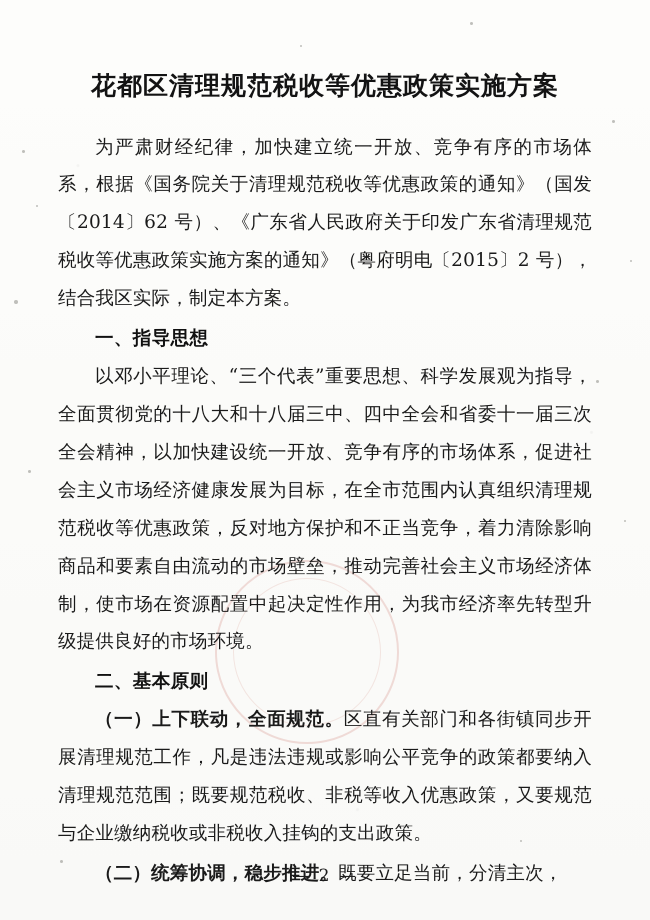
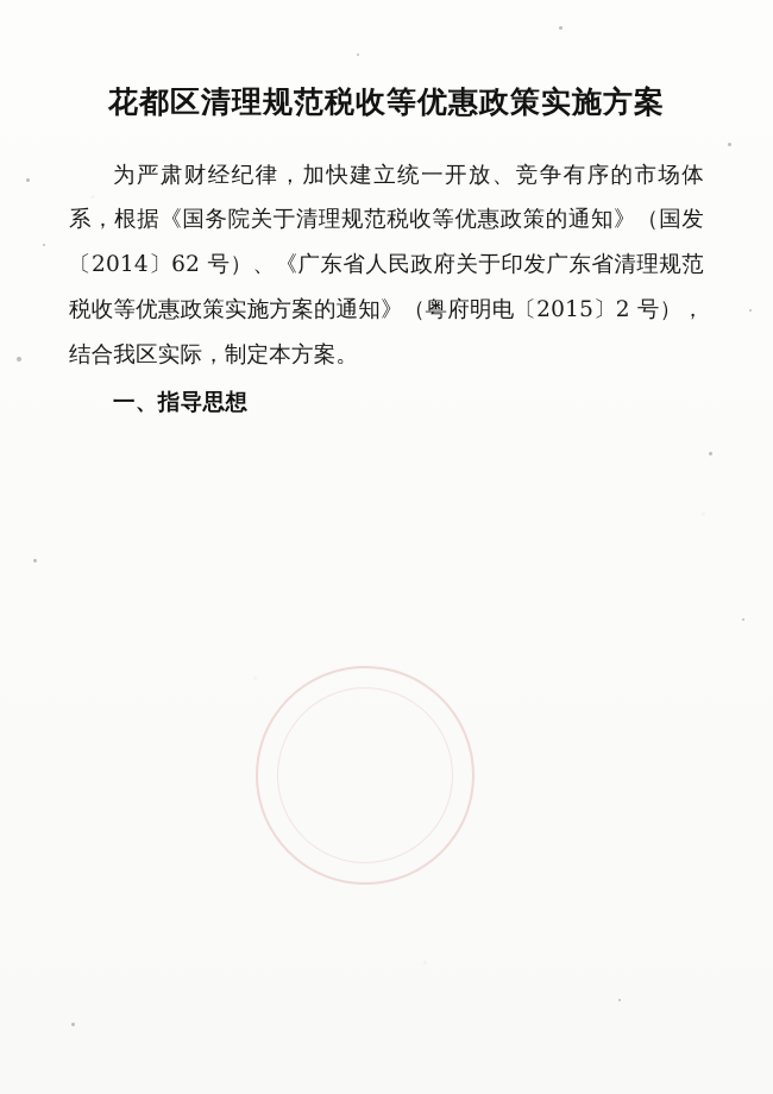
  花都区清理规范税收等优惠政策实施方案
  为严肃财经纪律，加快建立统一开放、竞争有序的市场体系，根据《国务院关于清理规范税收等优惠政策的通知》（国发〔2014〕62 号）、《广东省人民政府关于印发广东省清理规范税收等优惠政策实施方案的通知》（粤府明电〔2015〕2 号），结合我区实际，制定本方案。
  一、指导思想
- 以邓小平理论、“三个代表”重要思想、科学发展观为指导，全面贯彻党的十八大和十八届三中、四中全会和省委十一届三次全会精神，以加快建设统一开放、竞争有序的市场体系，促进社会主义市场经济健康发展为目标，在全市范围内认真组织清理规范税收等优惠政策，反对地方保护和不正当竞争，着力清除影响商品和要素自由流动的市场壁垒，推动完善社会主义市场经济体制，使市场在资源配置中起决定性作用，为我市经济率先转型升级提供良好的市场环境。
- 二、基本原则
- （一）上下联动，全面规范。区直有关部门和各街镇同步开展清理规范工作，凡是违法违规或影响公平竞争的政策都要纳入清理规范范围；既要规范税收、非税等收入优惠政策，又要规范与企业缴纳税收或非税收入挂钩的支出政策。
- （二）统筹协调，稳步推进。既要立足当前，分清主次，
- — 2 —
